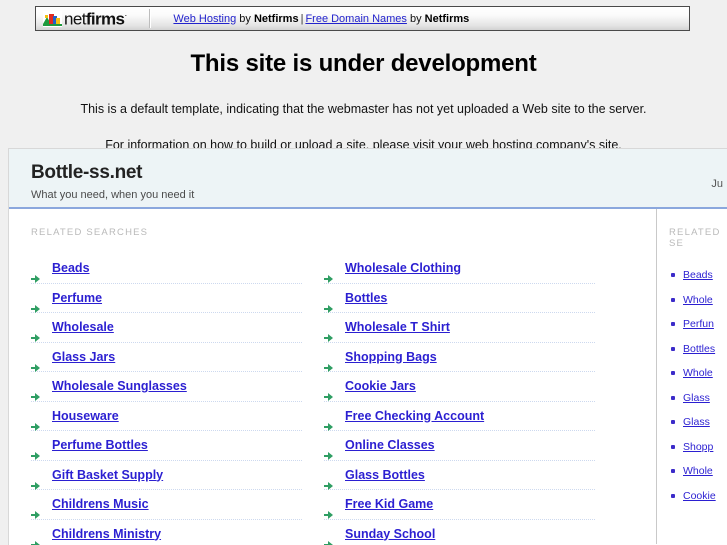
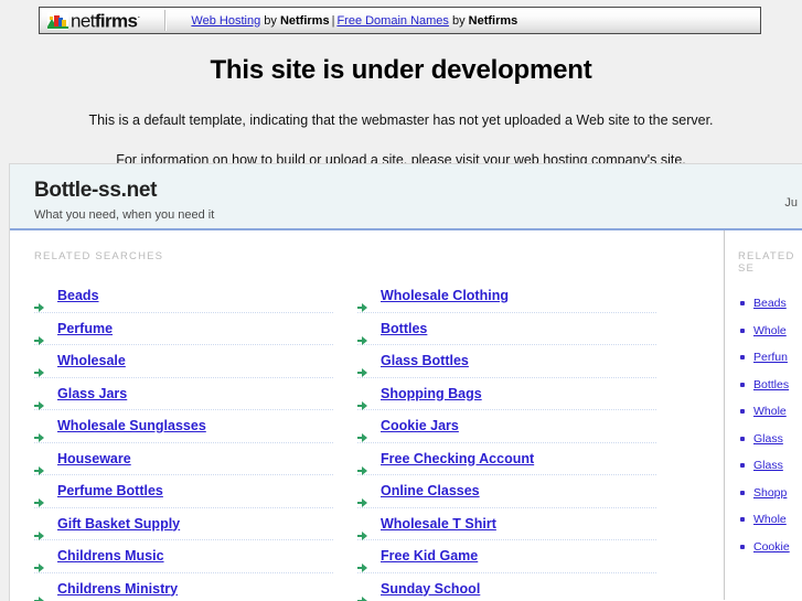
  netfirms·
  Web Hosting by Netfirms | Free Domain Names by Netfirms
  This site is under development
  This is a default template, indicating that the webmaster has not yet uploaded a Web site to the server.
  For information on how to build or upload a site, please visit your web hosting company's site.
  Bottle-ss.net
  What you need, when you need it
  Ju
  RELATED SEARCHES
  Beads
  Perfume
  Wholesale
  Glass Jars
  Wholesale Sunglasses
  Houseware
  Perfume Bottles
  Gift Basket Supply
  Childrens Music
  Childrens Ministry
  Wholesale Clothing
  Bottles
- Wholesale T Shirt
+ Glass Bottles
  Shopping Bags
  Cookie Jars
  Free Checking Account
  Online Classes
- Glass Bottles
+ Wholesale T Shirt
  Free Kid Game
  Sunday School
  RELATED SE
  Beads
  Whole
  Perfun
  Bottles
  Whole
  Glass
  Glass
  Shopp
  Whole
  Cookie
